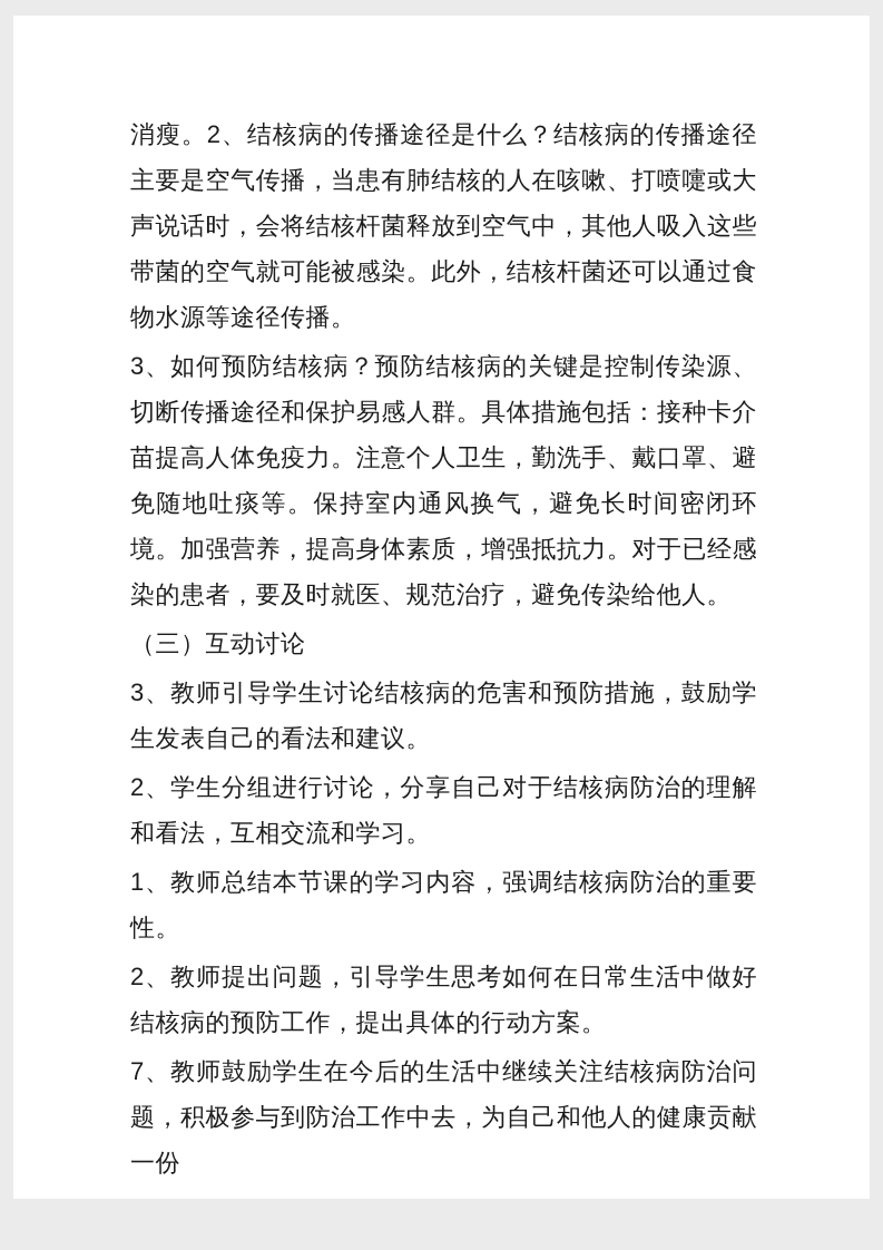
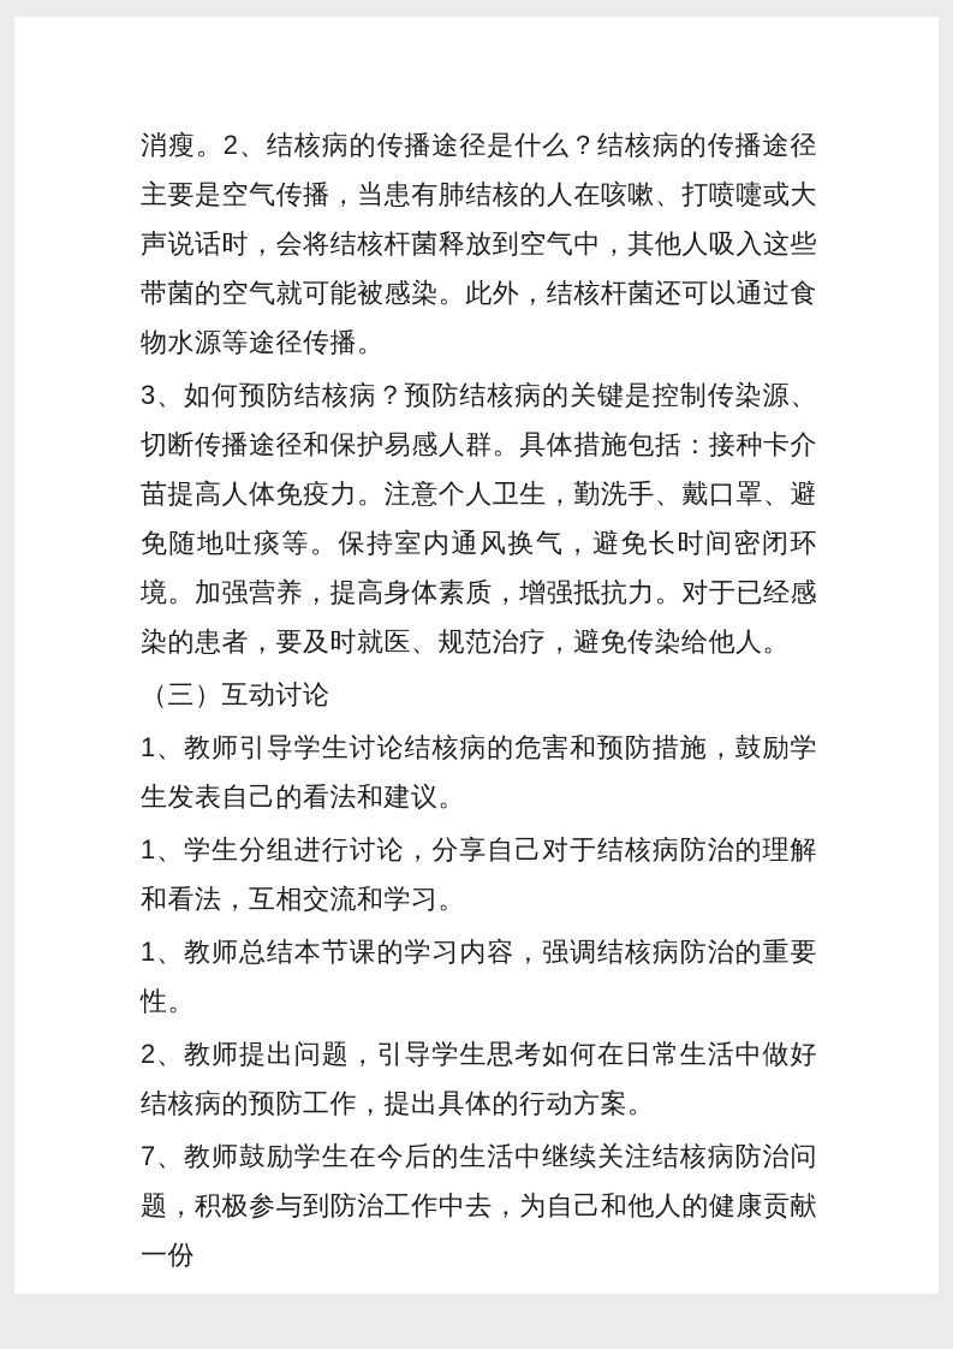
  消瘦。2、结核病的传播途径是什么？结核病的传播途径主要是空气传播，当患有肺结核的人在咳嗽、打喷嚏或大声说话时，会将结核杆菌释放到空气中，其他人吸入这些带菌的空气就可能被感染。此外，结核杆菌还可以通过食物水源等途径传播。
  3、如何预防结核病？预防结核病的关键是控制传染源、切断传播途径和保护易感人群。具体措施包括：接种卡介苗提高人体免疫力。注意个人卫生，勤洗手、戴口罩、避免随地吐痰等。保持室内通风换气，避免长时间密闭环境。加强营养，提高身体素质，增强抵抗力。对于已经感染的患者，要及时就医、规范治疗，避免传染给他人。
  （三）互动讨论
- 3、教师引导学生讨论结核病的危害和预防措施，鼓励学生发表自己的看法和建议。
+ 1、教师引导学生讨论结核病的危害和预防措施，鼓励学生发表自己的看法和建议。
- 2、学生分组进行讨论，分享自己对于结核病防治的理解和看法，互相交流和学习。
+ 1、学生分组进行讨论，分享自己对于结核病防治的理解和看法，互相交流和学习。
  1、教师总结本节课的学习内容，强调结核病防治的重要性。
  2、教师提出问题，引导学生思考如何在日常生活中做好结核病的预防工作，提出具体的行动方案。
  7、教师鼓励学生在今后的生活中继续关注结核病防治问题，积极参与到防治工作中去，为自己和他人的健康贡献一份
